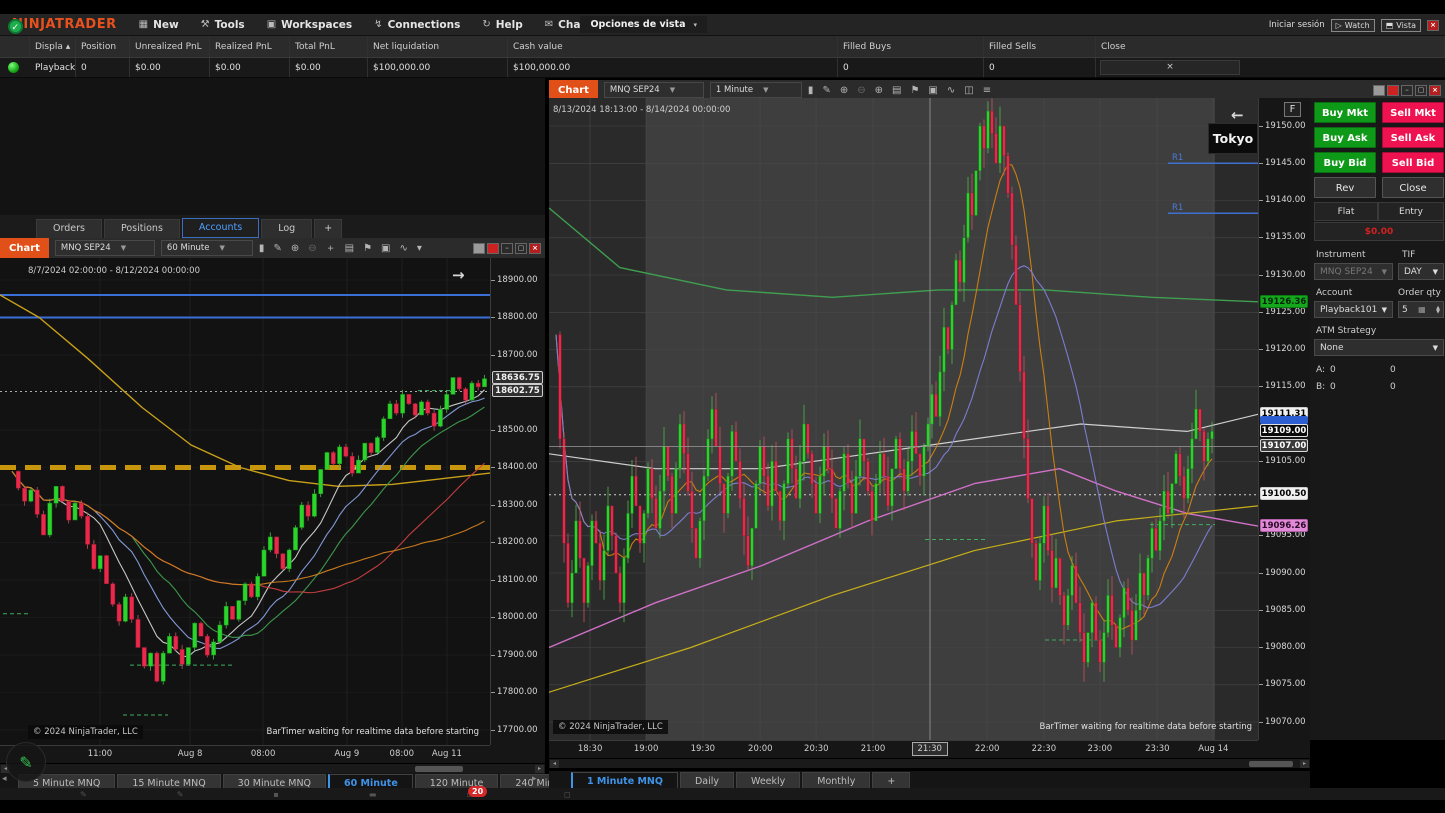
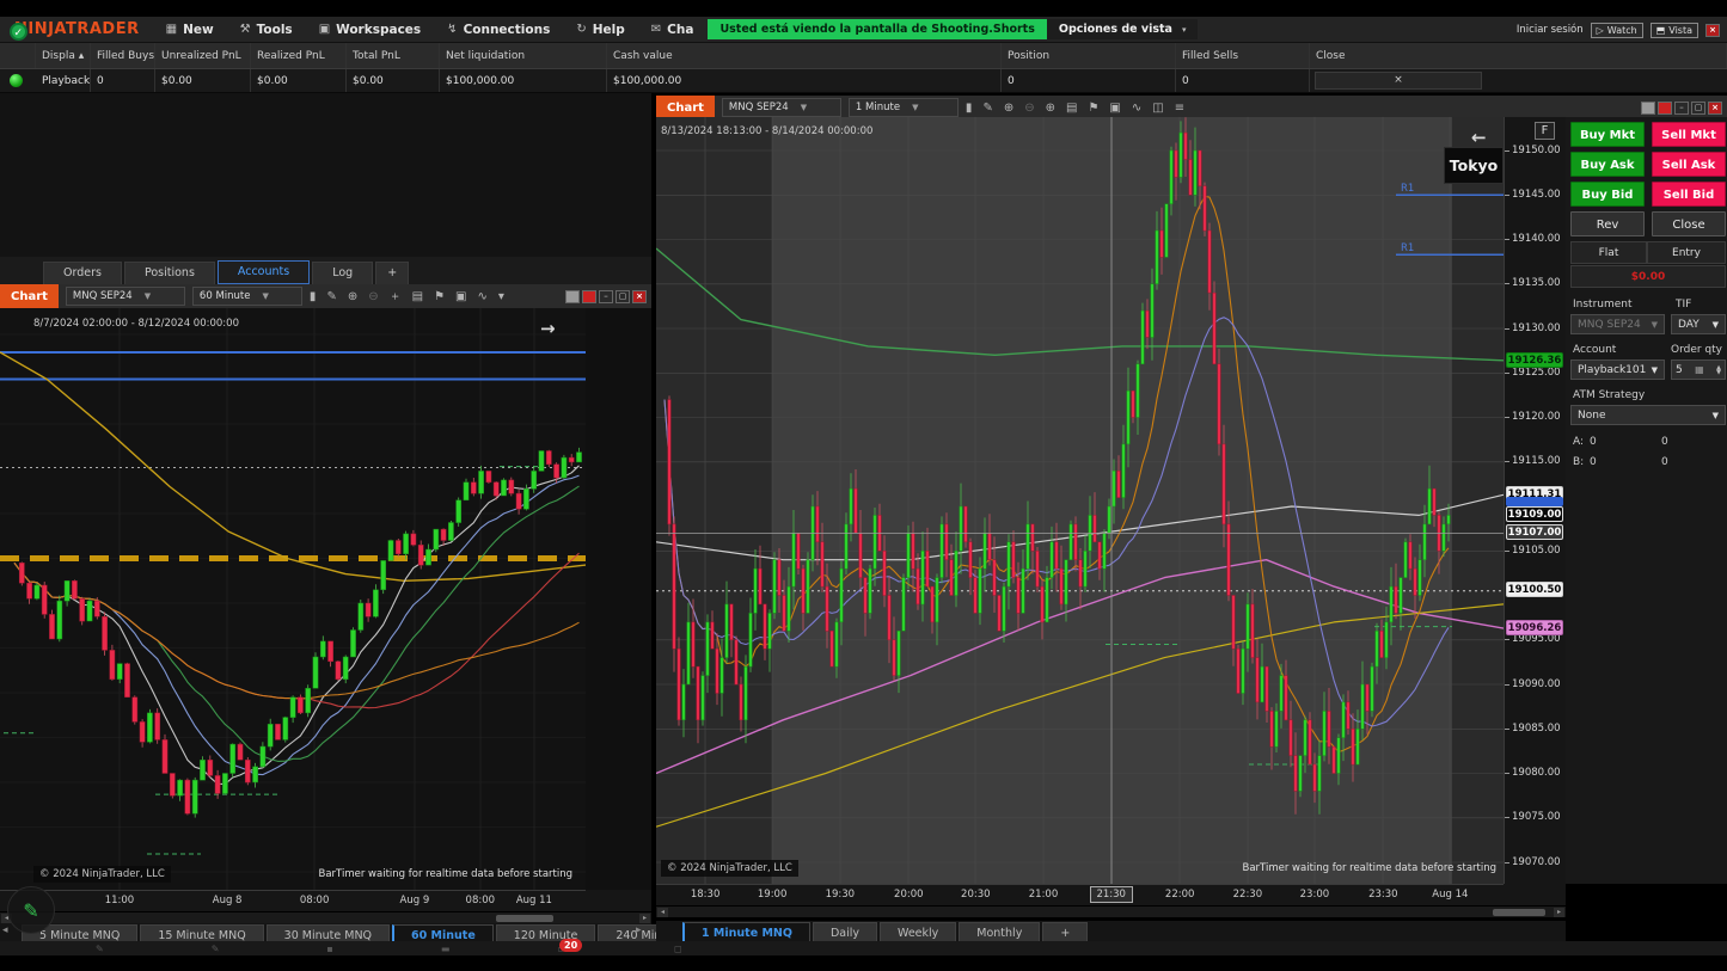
  INJATRADER
  ✓
  ▦
  New
  ⚒
  Tools
  ▣
  Workspaces
  ↯
  Connections
  ↻
  Help
  ✉
  Cha
+ Usted está viendo la pantalla de Shooting.Shorts
  Opciones de vista
  ▾
  Iniciar sesión
  ▷
  Watch
  ⬒
  Vista
  ×
  Displa ▴
- Position
+ Filled Buys
  Unrealized PnL
  Realized PnL
  Total PnL
  Net liquidation
  Cash value
- Filled Buys
+ Position
  Filled Sells
  Close
  Playback
  0
  $0.00
  $0.00
  $0.00
  $100,000.00
  $100,000.00
  0
  0
  ×
  Orders
  Positions
  Accounts
  Log
  +
  Chart
  MNQ SEP24
  ▼
  60 Minute
  ▼
  ▮
  ✎
  ⊕
  ⊖
  ＋
  ▤
  ⚑
  ▣
  ∿
  ▾
  –
  ▢
  ×
- 18900.00
- 18800.00
- 18700.00
- 18500.00
- 18400.00
- 18300.00
- 18200.00
- 18100.00
- 18000.00
- 17900.00
- 17800.00
- 17700.00
- 18636.75
- 18602.75
  8/7/2024 02:00:00 - 8/12/2024 00:00:00
  →
  © 2024 NinjaTrader, LLC
  BarTimer waiting for realtime data before starting
  11:00
  Aug 8
  08:00
  Aug 9
  08:00
  Aug 11
  5 Minute MNQ
  15 Minute MNQ
  30 Minute MNQ
  60 Minute
  120 Minute
  ◂
  ▸
  Chart
  MNQ SEP24
  ▼
  1 Minute
  ▼
  ▮
  ✎
  ⊕
  ⊖
  ⊕
  ▤
  ⚑
  ▣
  ∿
  ◫
  ≡
  –
  ▢
  ×
  R1
  R1
  19150.00
  19145.00
  19140.00
  19135.00
  19130.00
  19125.00
  19120.00
  19115.00
  19105.00
  19095.00
  19090.00
  19085.00
  19080.00
  19075.00
  19070.00
  19126.36
  19111.31
  19109.00
  19107.00
  19100.50
  19096.26
  8/13/2024 18:13:00 - 8/14/2024 00:00:00
  © 2024 NinjaTrader, LLC
  BarTimer waiting for realtime data before starting
  18:30
  19:00
  19:30
  20:00
  20:30
  21:00
  21:30
  22:00
  22:30
  23:00
  23:30
  Aug 14
  1 Minute MNQ
  Daily
  Weekly
  Monthly
  +
  ←
  Tokyo
  F
  Buy Mkt
  Sell Mkt
  Buy Ask
  Sell Ask
  Buy Bid
  Sell Bid
  Rev
  Close
  Flat
  Entry
  $0.00
  Instrument
  TIF
  MNQ SEP24
  ▼
  DAY
  ▼
  Account
  Order qty
  Playback101
  ▼
  5
  ▦
  ATM Strategy
  None
  ▼
  A:
  0
  0
  B:
  0
  0
  ✎
  ✎
  ▪
  ▬
  ◻
  20
  ✎
